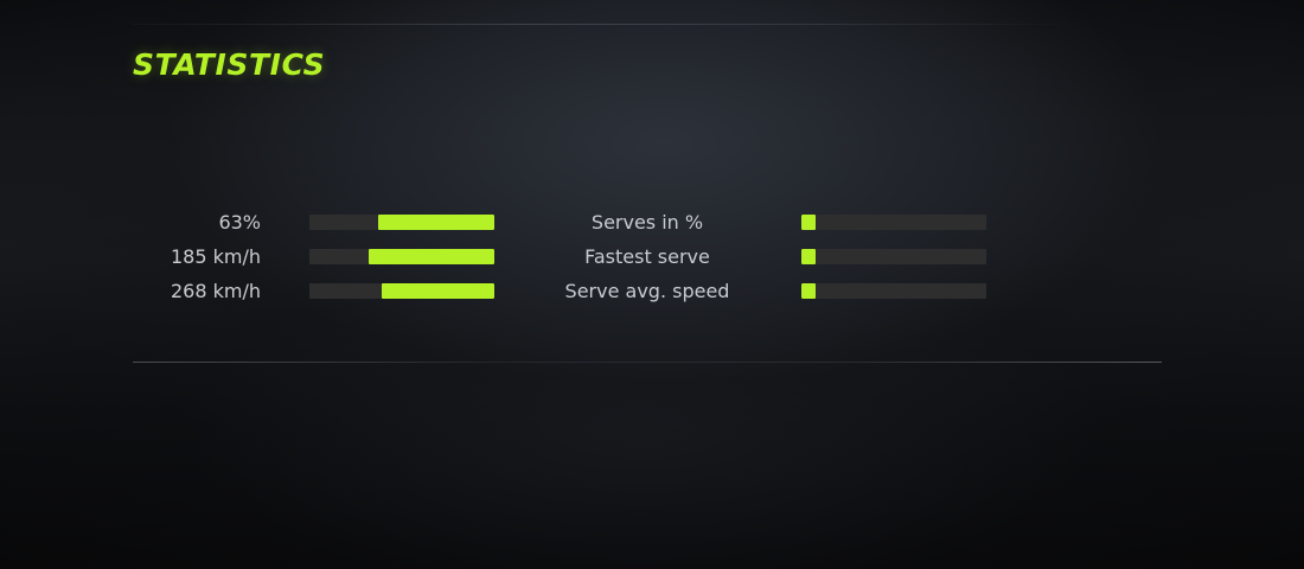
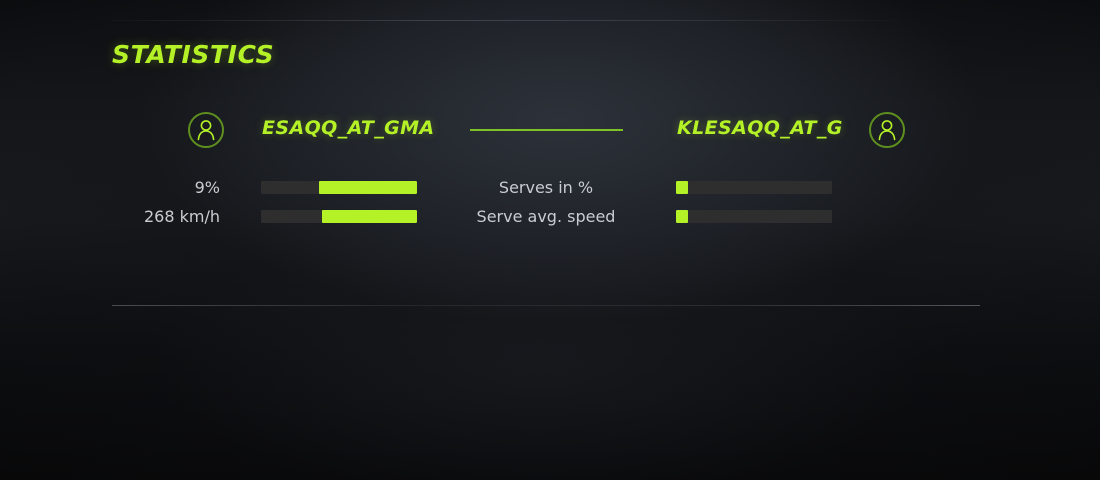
  STATISTICS
+ ESAQQ_AT_GMA
+ KLESAQQ_AT_G
- 63%
+ 9%
  Serves in %
- 185 km/h
- Fastest serve
  268 km/h
  Serve avg. speed
